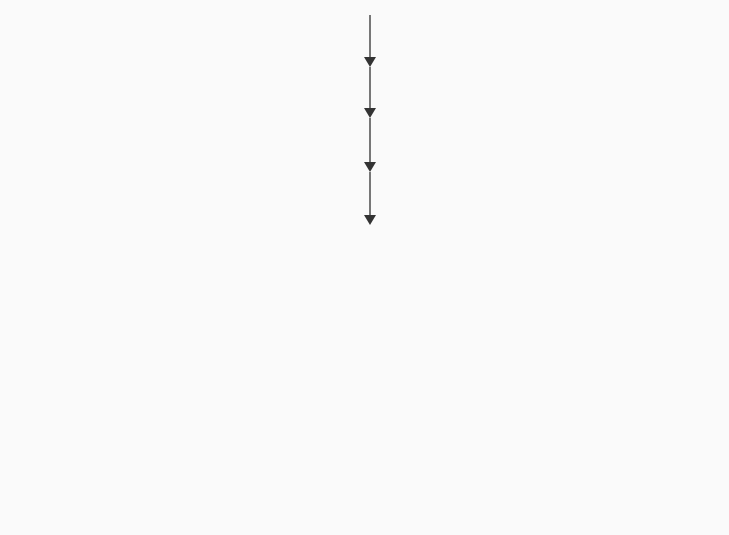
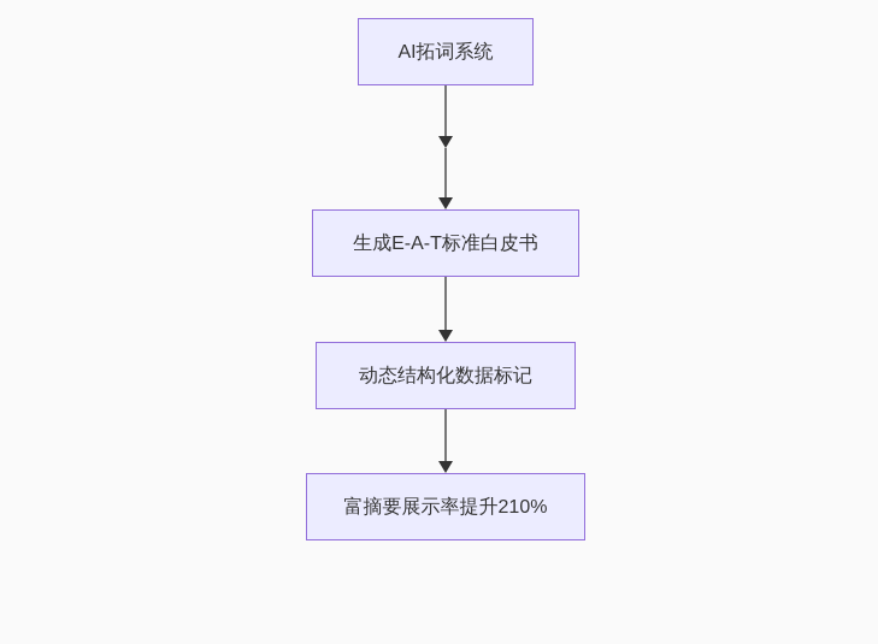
+ AI拓词系统
+ 生成E-A-T标准白皮书
+ 动态结构化数据标记
+ 富摘要展示率提升210%
